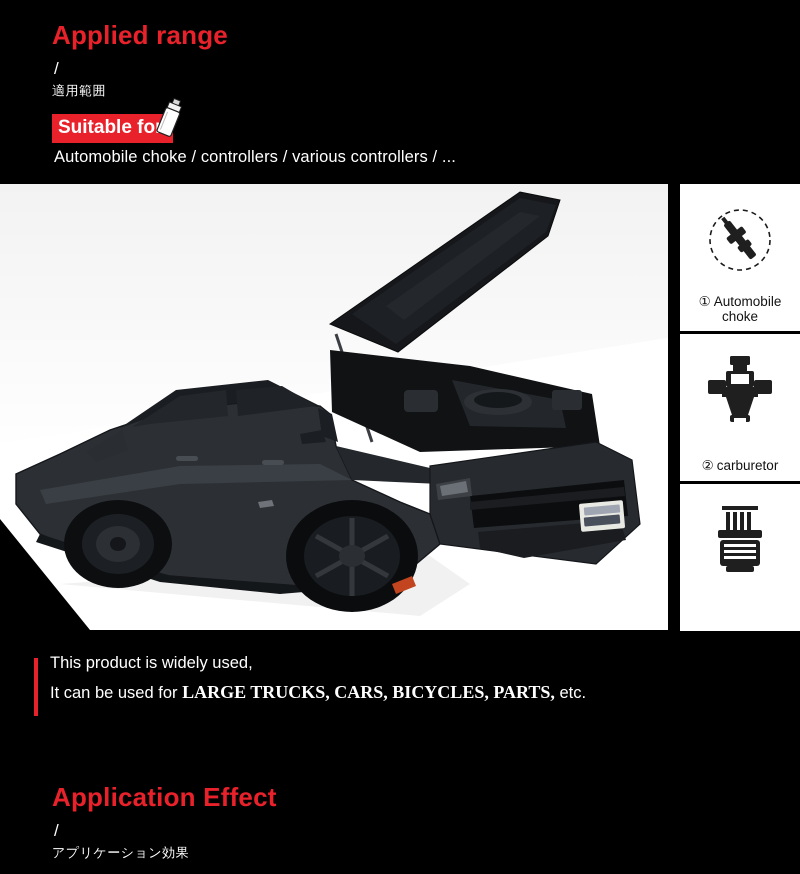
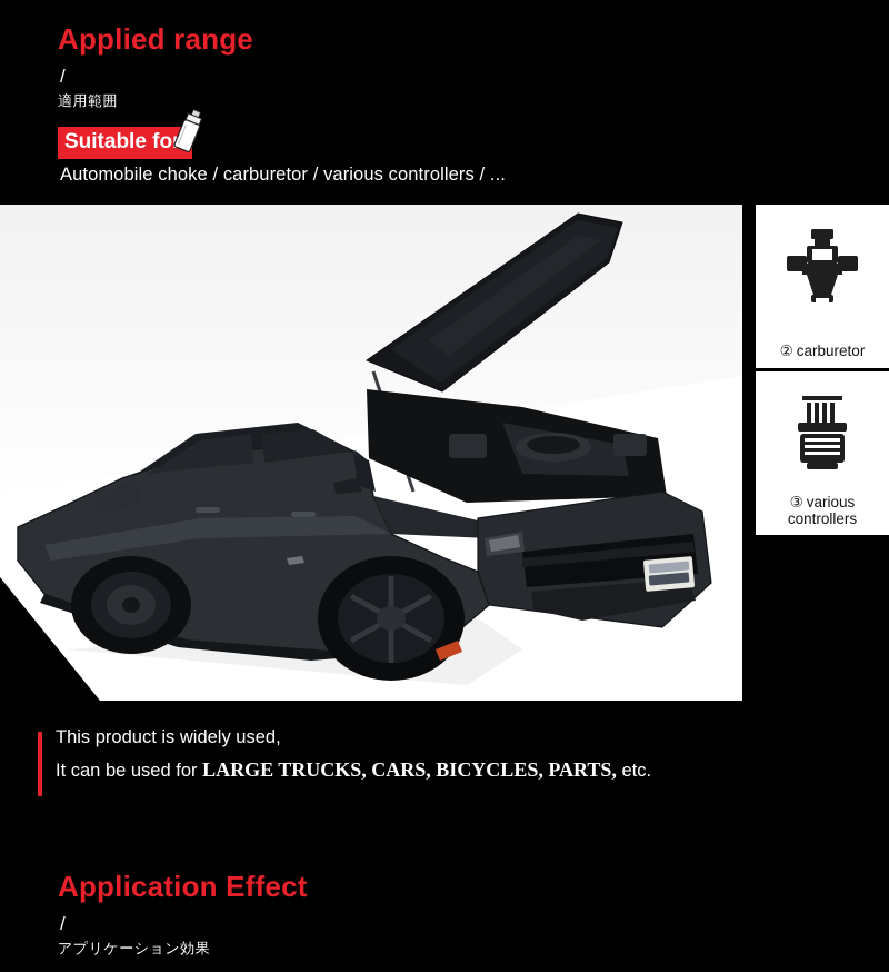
  Applied range
  /
  適用範囲
  Suitable fo
- Automobile choke / controllers / various controllers / ...
+ Automobile choke / carburetor / various controllers / ...
- ① Automobile choke
  ② carburetor
+ ③ various controllers
  This product is widely used,
  It can be used for LARGE TRUCKS, CARS, BICYCLES, PARTS, etc.
  Application Effect
  /
  アプリケーション効果
